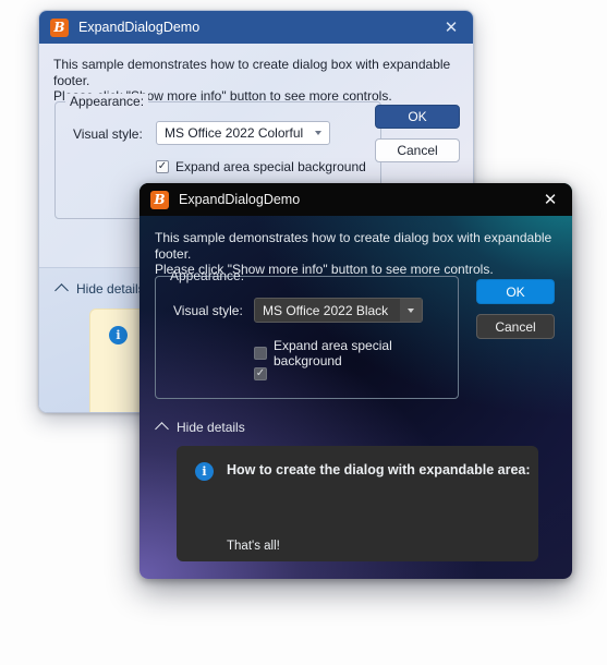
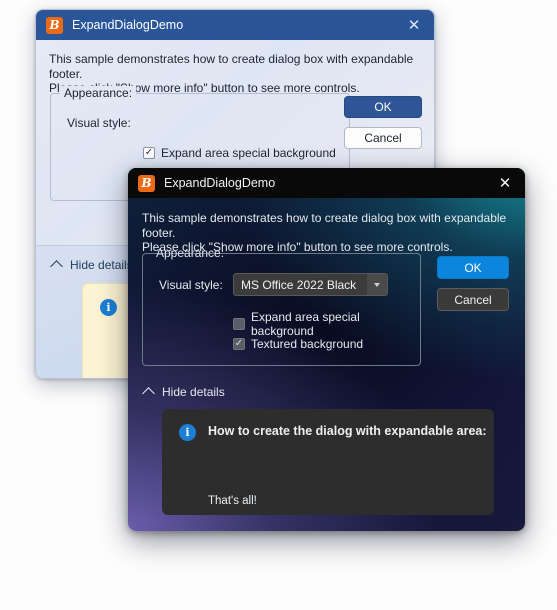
  B
  ExpandDialogDemo
  ✕
  This sample demonstrates how to create dialog box with expandable footer.
  Plow more info" button to see more controls.
  Appearance:
  Visual style:
- MS Office 2022 Colorful
  ✓
  Expand area special background
  OK
  Cancel
  Hide detail
  i
  B
  ExpandDialogDemo
  ✕
  This sample demonstrates how to create dialog box with expandable footer.
  Please click "Show more info" button to see more controls.
  Appearance:
  Visual style:
  MS Office 2022 Black
  Expand area special background
  ✓
+ Textured background
  OK
  Cancel
  Hide details
  i
  How to create the dialog with expandable area:
  That's all!
